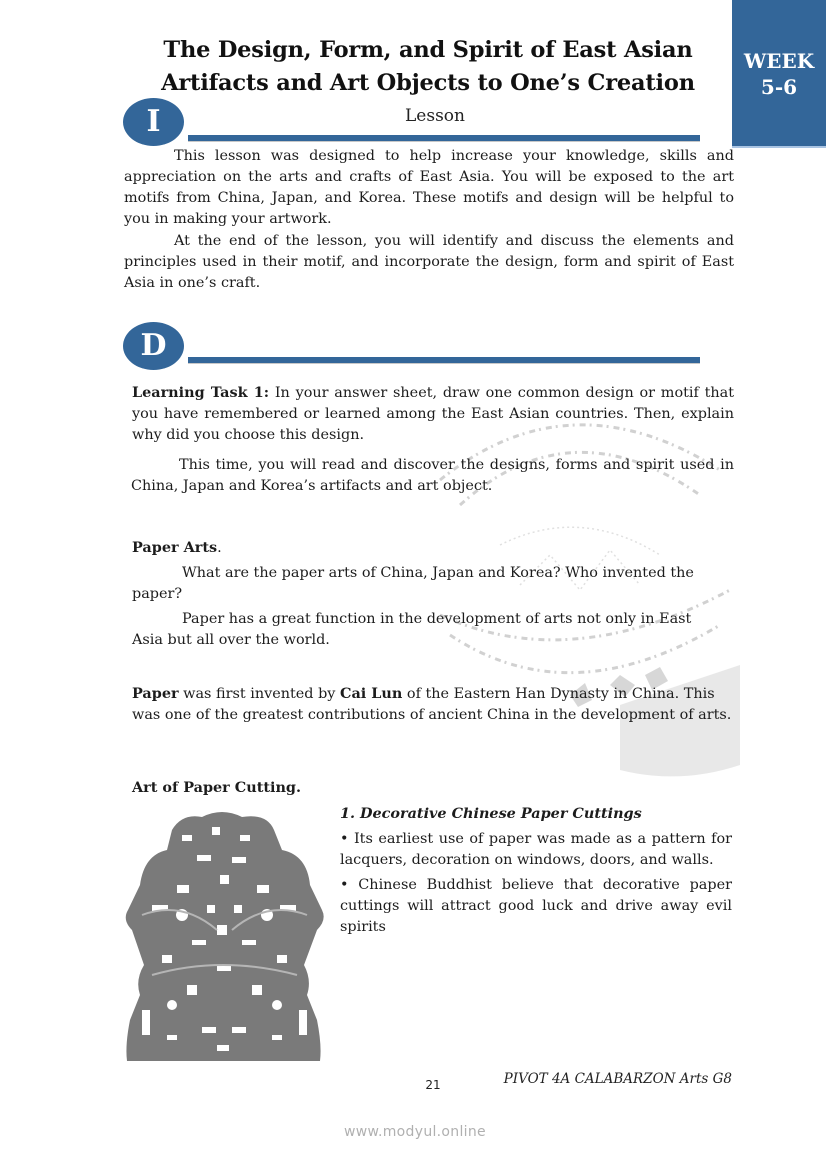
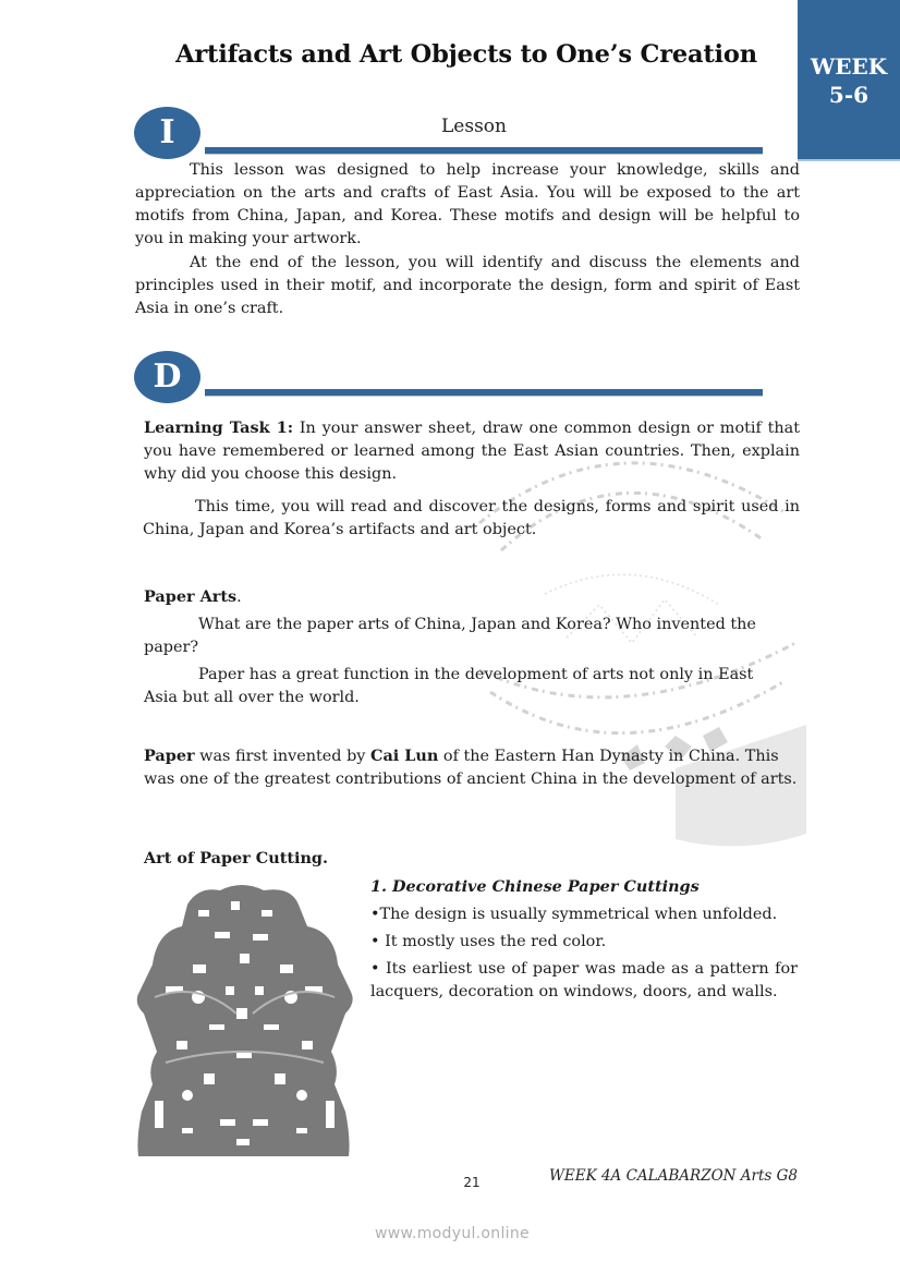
  WEEK
  5-6
- The Design, Form, and Spirit of East Asian
  Artifacts and Art Objects to One’s Creation
  I
  Lesson
  This lesson was designed to help increase your knowledge, skills and appreciation on the arts and crafts of East Asia. You will be exposed to the art motifs from China, Japan, and Korea. These motifs and design will be helpful to you in making your artwork.
  At the end of the lesson, you will identify and discuss the elements and principles used in their motif, and incorporate the design, form and spirit of East Asia in one’s craft.
  D
  Learning Task 1: In your answer sheet, draw one common design or motif that you have remembered or learned among the East Asian countries. Then, explain why did you choose this design.
  This time, you will read and discover the designs, forms and spirit used in China, Japan and Korea’s artifacts and art object.
  Paper Arts.
  What are the paper arts of China, Japan and Korea? Who invented the paper?
  Paper has a great function in the development of arts not only in East Asia but all over the world.
  Paper was first invented by Cai Lun of the Eastern Han Dynasty in China. This was one of the greatest contributions of ancient China in the development of arts.
  Art of Paper Cutting.
  1. Decorative Chinese Paper Cuttings
+ •The design is usually symmetrical when unfolded.
+ • It mostly uses the red color.
  • Its earliest use of paper was made as a pattern for lacquers, decoration on windows, doors, and walls.
- • Chinese Buddhist believe that decorative paper cuttings will attract good luck and drive away evil spirits
  21
- PIVOT 4A CALABARZON Arts G8
+ WEEK 4A CALABARZON Arts G8
  www.modyul.online
